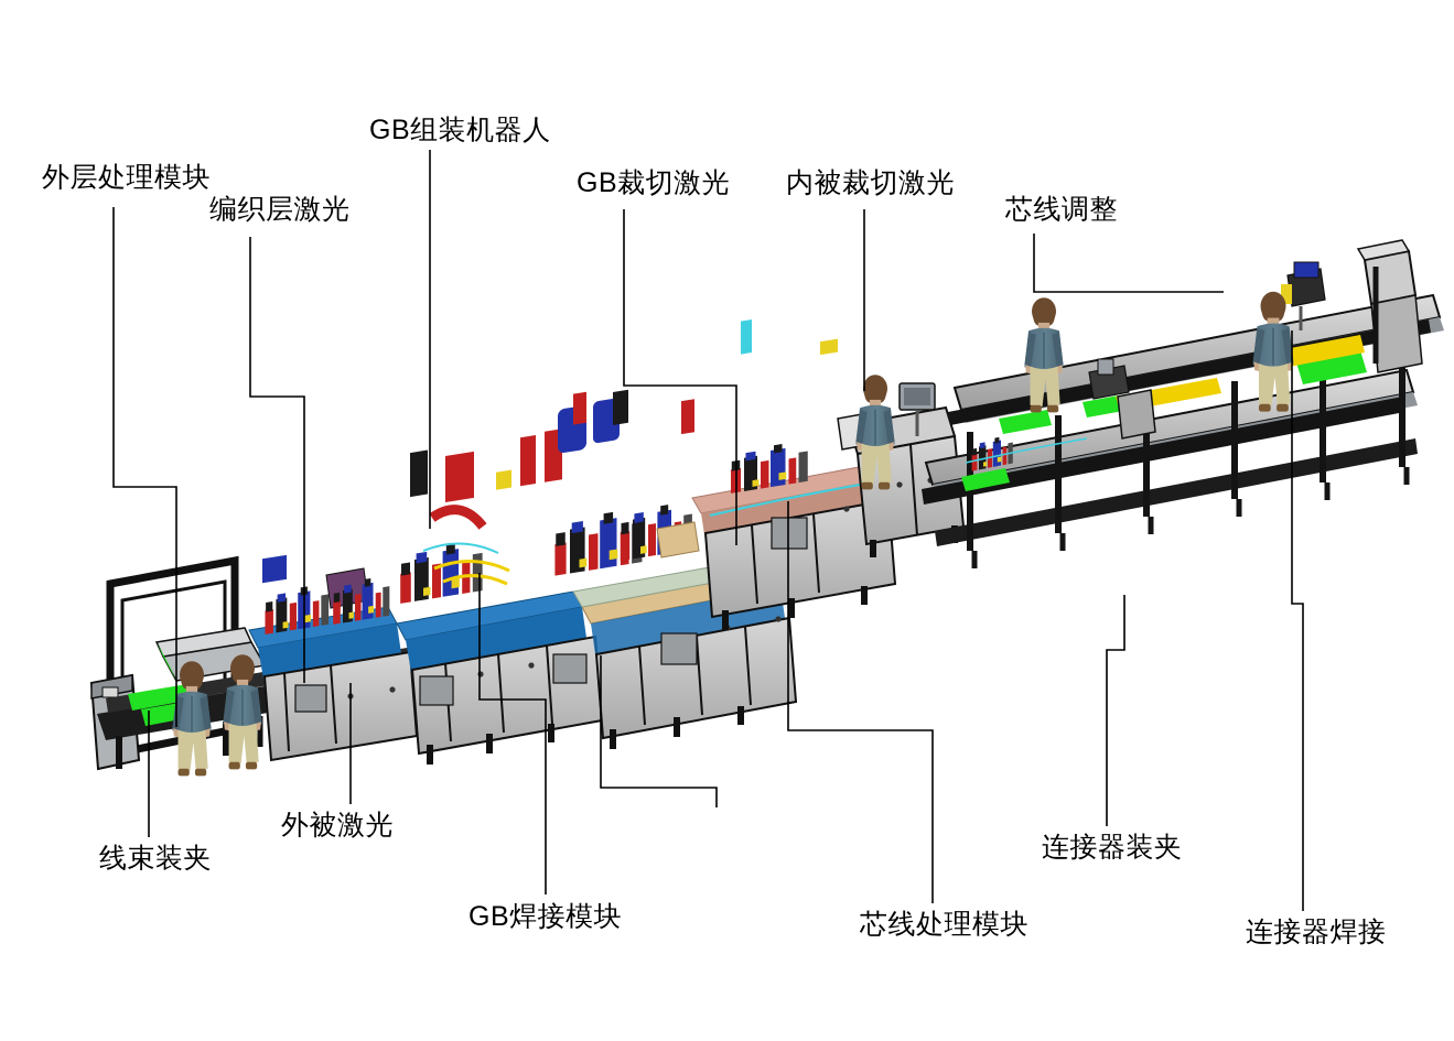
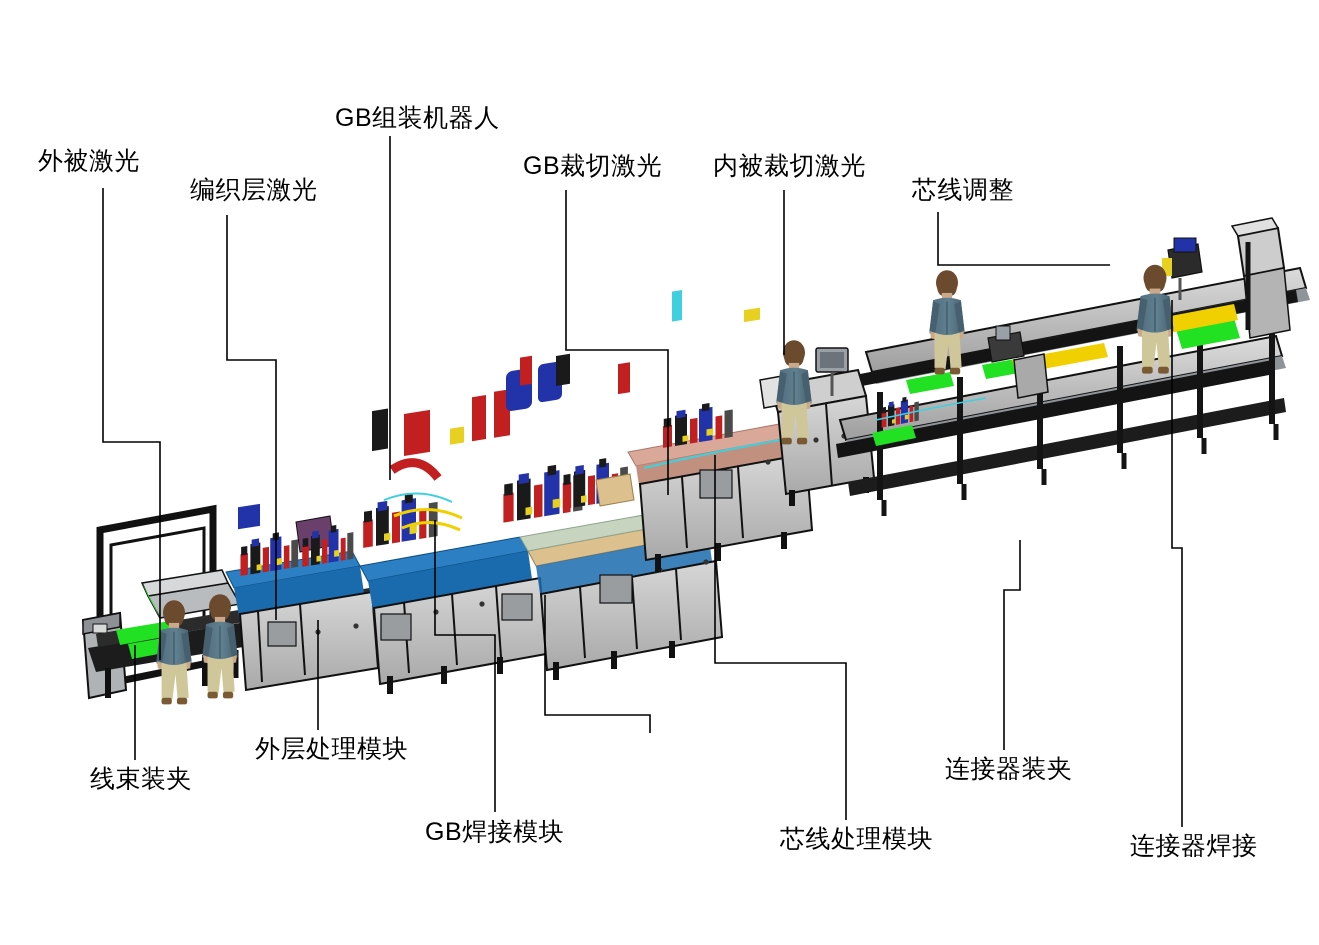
- 外层处理模块
+ 外被激光
  编织层激光
  GB组装机器人
  GB裁切激光
  内被裁切激光
  芯线调整
  线束装夹
- 外被激光
+ 外层处理模块
  GB焊接模块
  芯线处理模块
  连接器装夹
  连接器焊接
